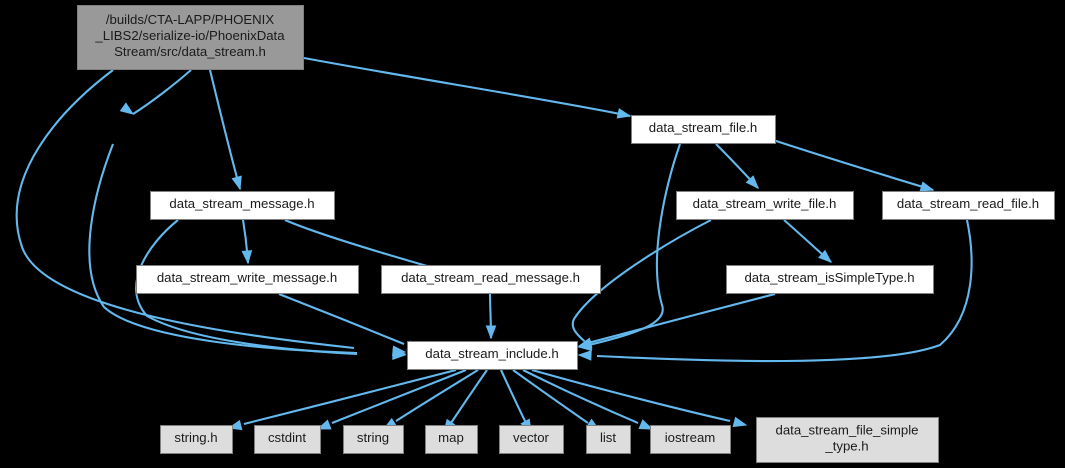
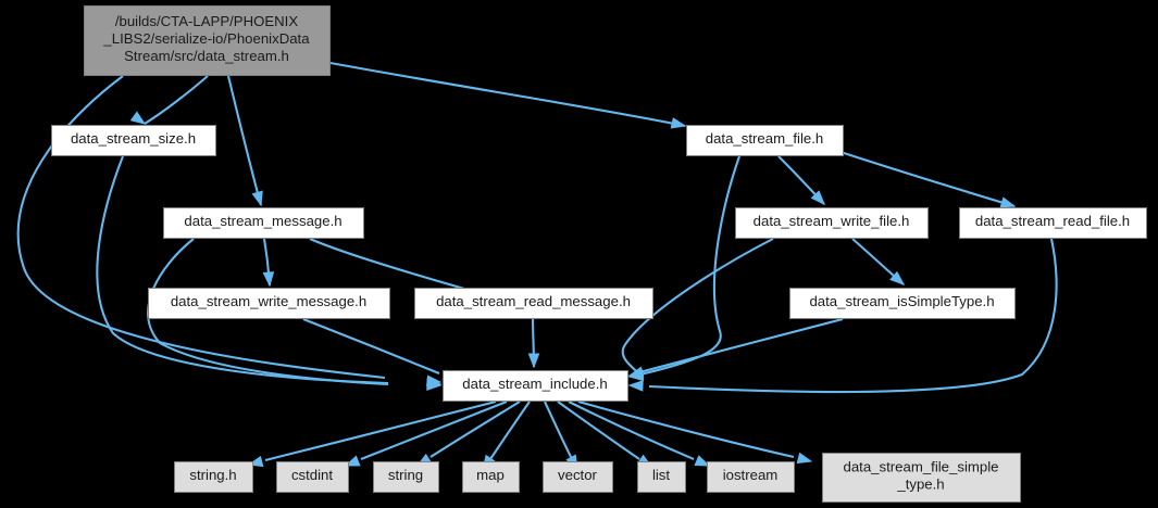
  /builds/CTA-LAPP/PHOENIX _LIBS2/serialize-io/PhoenixData Stream/src/data_stream.h
+ data_stream_size.h
  data_stream_file.h
  data_stream_message.h
  data_stream_write_file.h
  data_stream_read_file.h
  data_stream_write_message.h
  data_stream_read_message.h
  data_stream_isSimpleType.h
  data_stream_include.h
  string.h
  cstdint
  string
  map
  vector
  list
  iostream
  data_stream_file_simple _type.h
